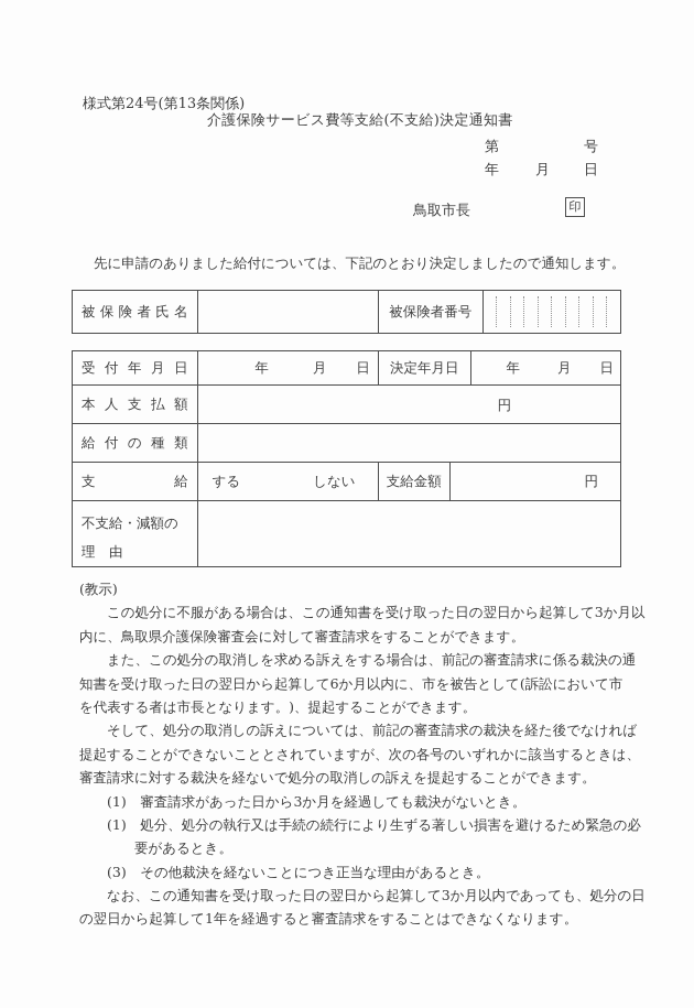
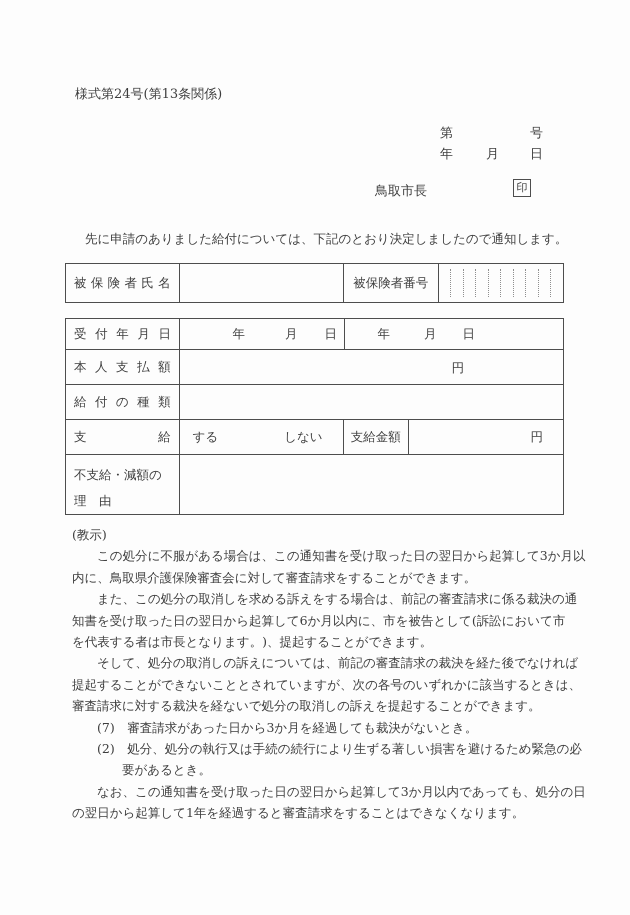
  様式第24号(第13条関係)
- 介護保険サービス費等支給(不支給)決定通知書
  第
  号
  年
  月
  日
  鳥取市長
  印
  先に申請のありました給付については、下記のとおり決定しましたので通知します。
  被保険者氏名
  被保険者番号
  受付年月日
  年
  月
  日
- 決定年月日
  年
  月
  日
  本人支払額
  円
  給付の種類
  支給
  する
  しない
  支給金額
  円
  不支給・減額の
  理 由
  (教示)
  この処分に不服がある場合は、この通知書を受け取った日の翌日から起算して3か月以
  内に、鳥取県介護保険審査会に対して審査請求をすることができます。
  また、この処分の取消しを求める訴えをする場合は、前記の審査請求に係る裁決の通
  知書を受け取った日の翌日から起算して6か月以内に、市を被告として(訴訟において市
  を代表する者は市長となります。)、提起することができます。
  そして、処分の取消しの訴えについては、前記の審査請求の裁決を経た後でなければ
  提起することができないこととされていますが、次の各号のいずれかに該当するときは、
  審査請求に対する裁決を経ないで処分の取消しの訴えを提起することができます。
- (1) 審査請求があった日から3か月を経過しても裁決がないとき。
+ (7) 審査請求があった日から3か月を経過しても裁決がないとき。
- (1) 処分、処分の執行又は手続の続行により生ずる著しい損害を避けるため緊急の必
+ (2) 処分、処分の執行又は手続の続行により生ずる著しい損害を避けるため緊急の必
  要があるとき。
- (3) その他裁決を経ないことにつき正当な理由があるとき。
  なお、この通知書を受け取った日の翌日から起算して3か月以内であっても、処分の日
  の翌日から起算して1年を経過すると審査請求をすることはできなくなります。
